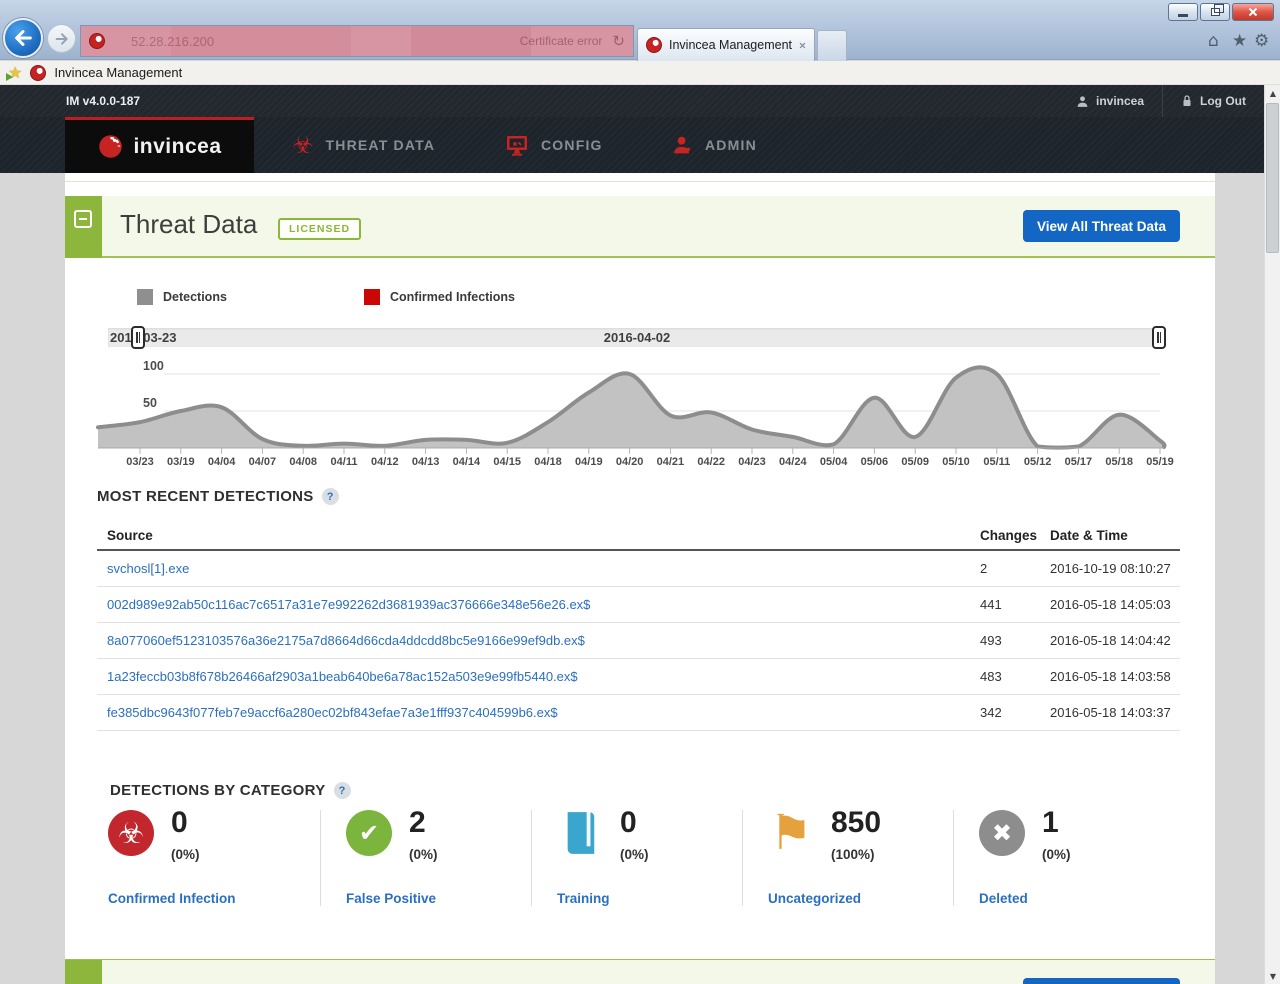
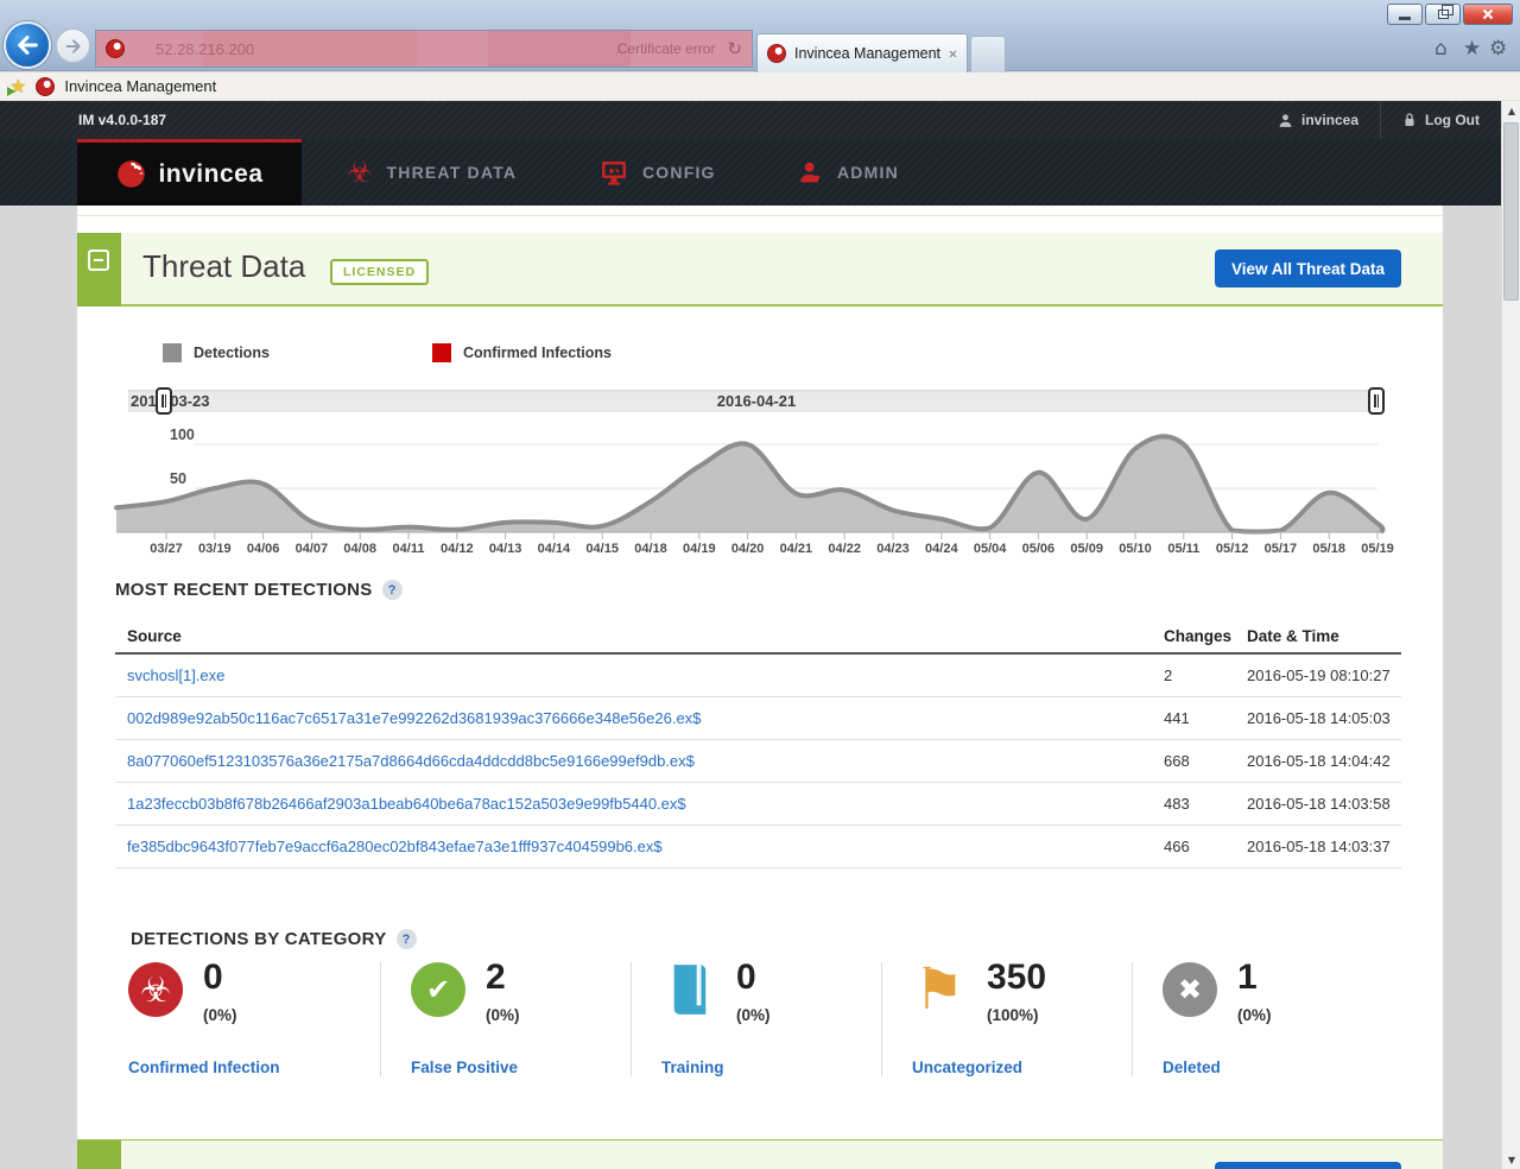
  52.28.216.200
  Certificate error
  ↻
  Invincea Management
  ⌂
  ★
  ⚙
  ★
  Invincea Management
  IM v4.0.0-187
  invincea
  Log Out
  invincea
  ☣
  THREAT DATA
  CONFIG
  ADMIN
  Threat Data
  LICENSED
  View All Threat Data
  Detections
  Confirmed Infections
  20103-23
- 2016-04-02
+ 2016-04-21
  50
  100
- 03/23
+ 03/27
  03/19
- 04/04
+ 04/06
  04/07
  04/08
  04/11
  04/12
  04/13
  04/14
  04/15
  04/18
  04/19
  04/20
  04/21
  04/22
  04/23
  04/24
  05/04
  05/06
  05/09
  05/10
  05/11
  05/12
  05/17
  05/18
  05/19
  MOST RECENT DETECTIONS
  ?
  Source
  Changes
  Date & Time
  svchosl[1].exe
  2
- 2016-10-19 08:10:27
+ 2016-05-19 08:10:27
  002d989e92ab50c116ac7c6517a31e7e992262d3681939ac376666e348e56e26.ex$
  441
  2016-05-18 14:05:03
  8a077060ef5123103576a36e2175a7d8664d66cda4ddcdd8bc5e9166e99ef9db.ex$
- 493
+ 668
  2016-05-18 14:04:42
  1a23feccb03b8f678b26466af2903a1beab640be6a78ac152a503e9e99fb5440.ex$
  483
  2016-05-18 14:03:58
  fe385dbc9643f077feb7e9accf6a280ec02bf843efae7a3e1fff937c404599b6.ex$
- 342
+ 466
  2016-05-18 14:03:37
  DETECTIONS BY CATEGORY
  ?
  ☣
  0
  (0%)
  Confirmed Infection
  ✔
  2
  (0%)
  False Positive
  0
  (0%)
  Training
  ⚑
- 850
+ 350
  (100%)
  Uncategorized
  ✖
  1
  (0%)
  Deleted
  ▲
  ▼
